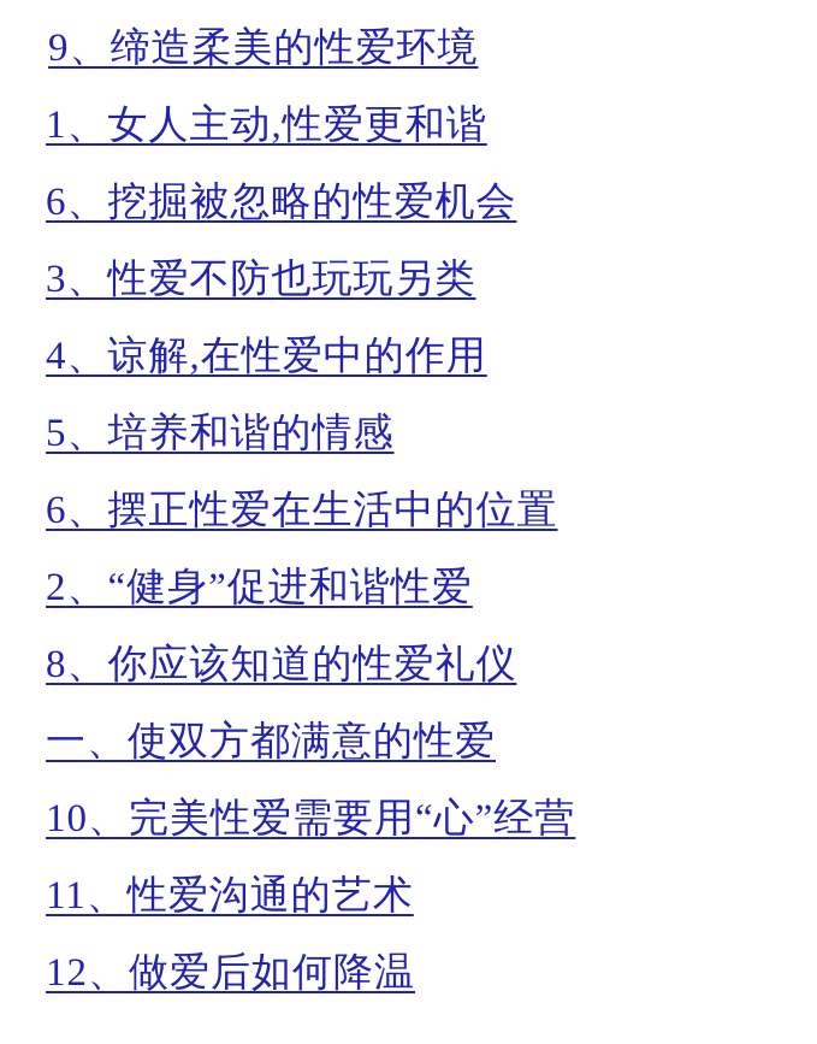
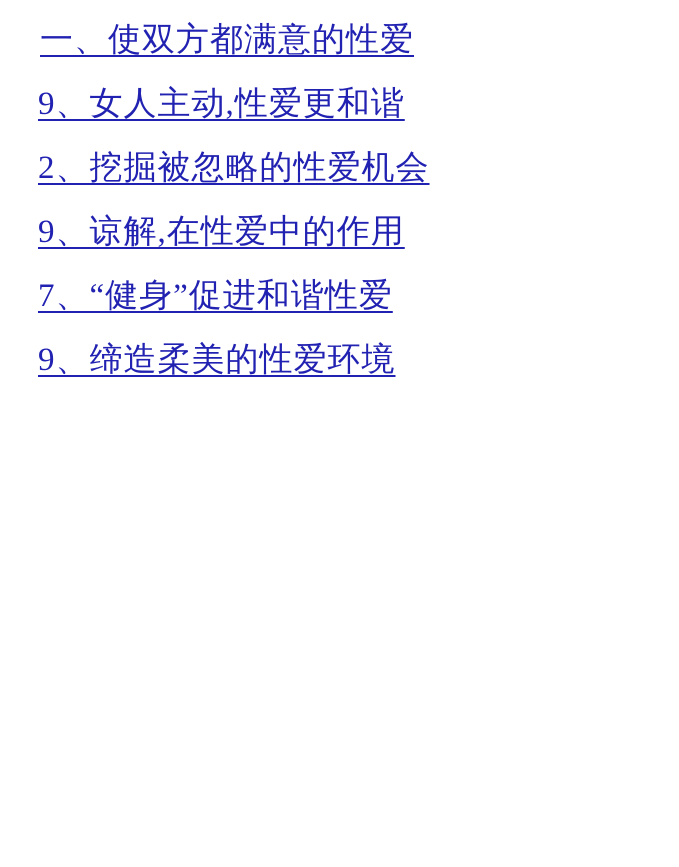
- 9、缔造柔美的性爱环境
+ 一、使双方都满意的性爱
- 1、女人主动,性爱更和谐
+ 9、女人主动,性爱更和谐
- 6、挖掘被忽略的性爱机会
+ 2、挖掘被忽略的性爱机会
- 3、性爱不防也玩玩另类
- 4、谅解,在性爱中的作用
+ 9、谅解,在性爱中的作用
- 5、培养和谐的情感
- 6、摆正性爱在生活中的位置
- 2、“健身”促进和谐性爱
+ 7、“健身”促进和谐性爱
- 8、你应该知道的性爱礼仪
- 一、使双方都满意的性爱
+ 9、缔造柔美的性爱环境
- 10、完美性爱需要用“心”经营
- 11、性爱沟通的艺术
- 12、做爱后如何降温
